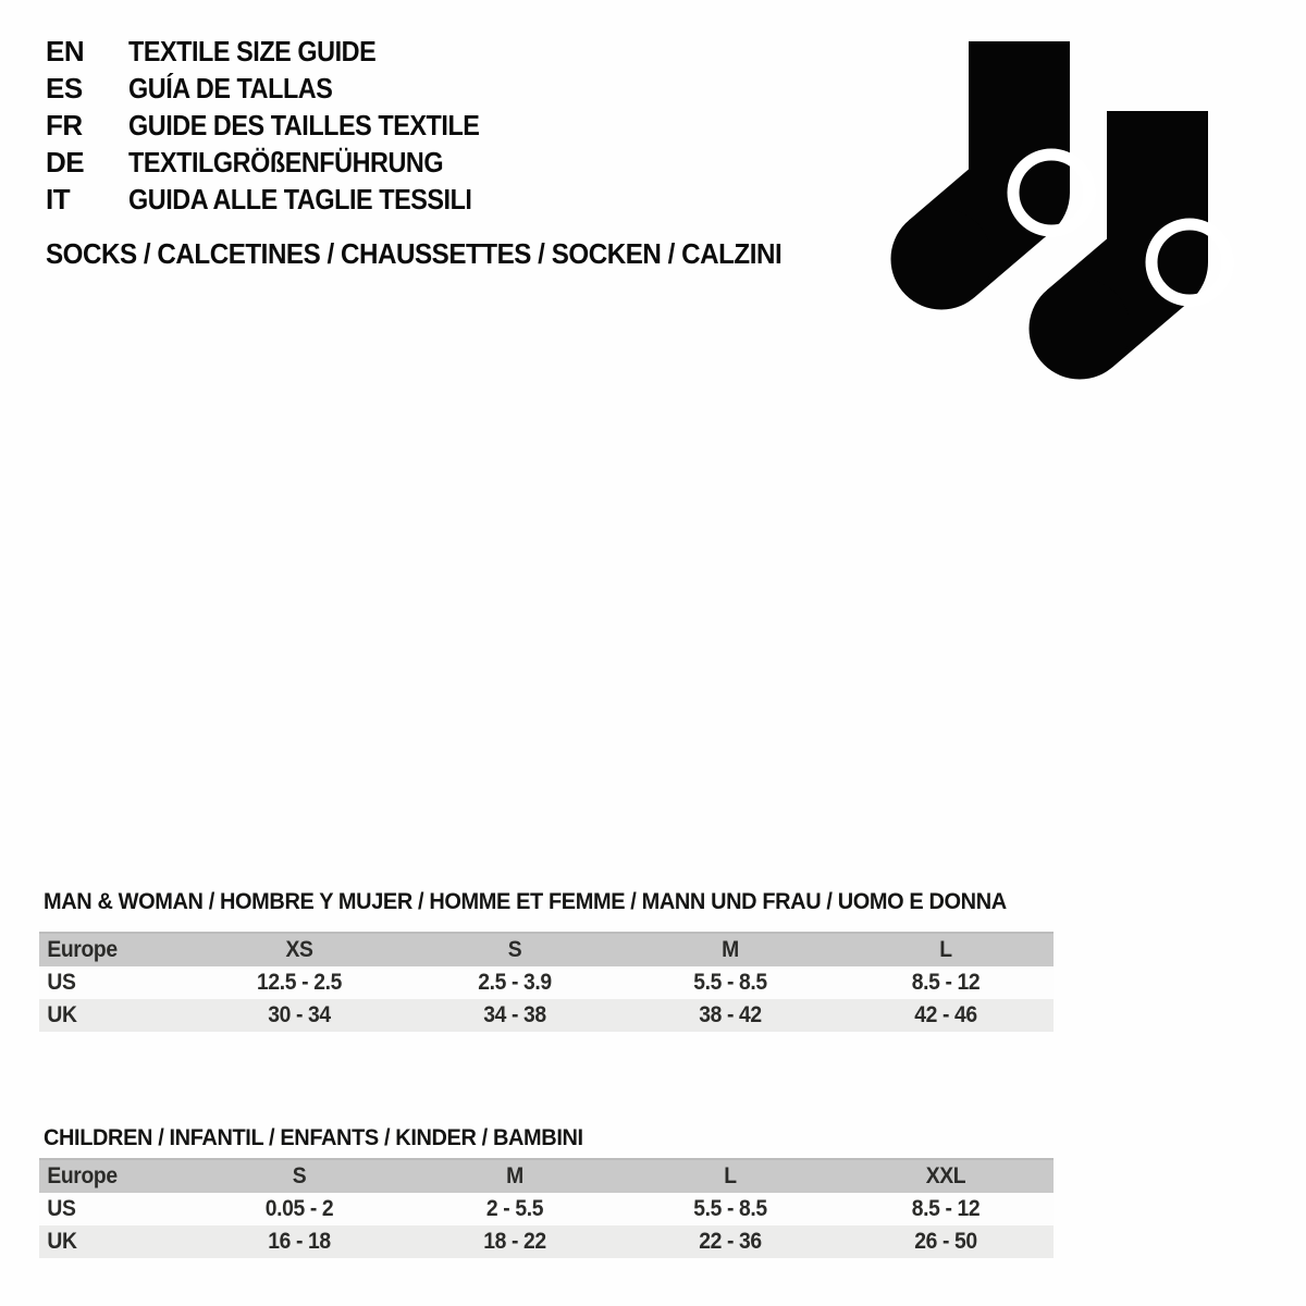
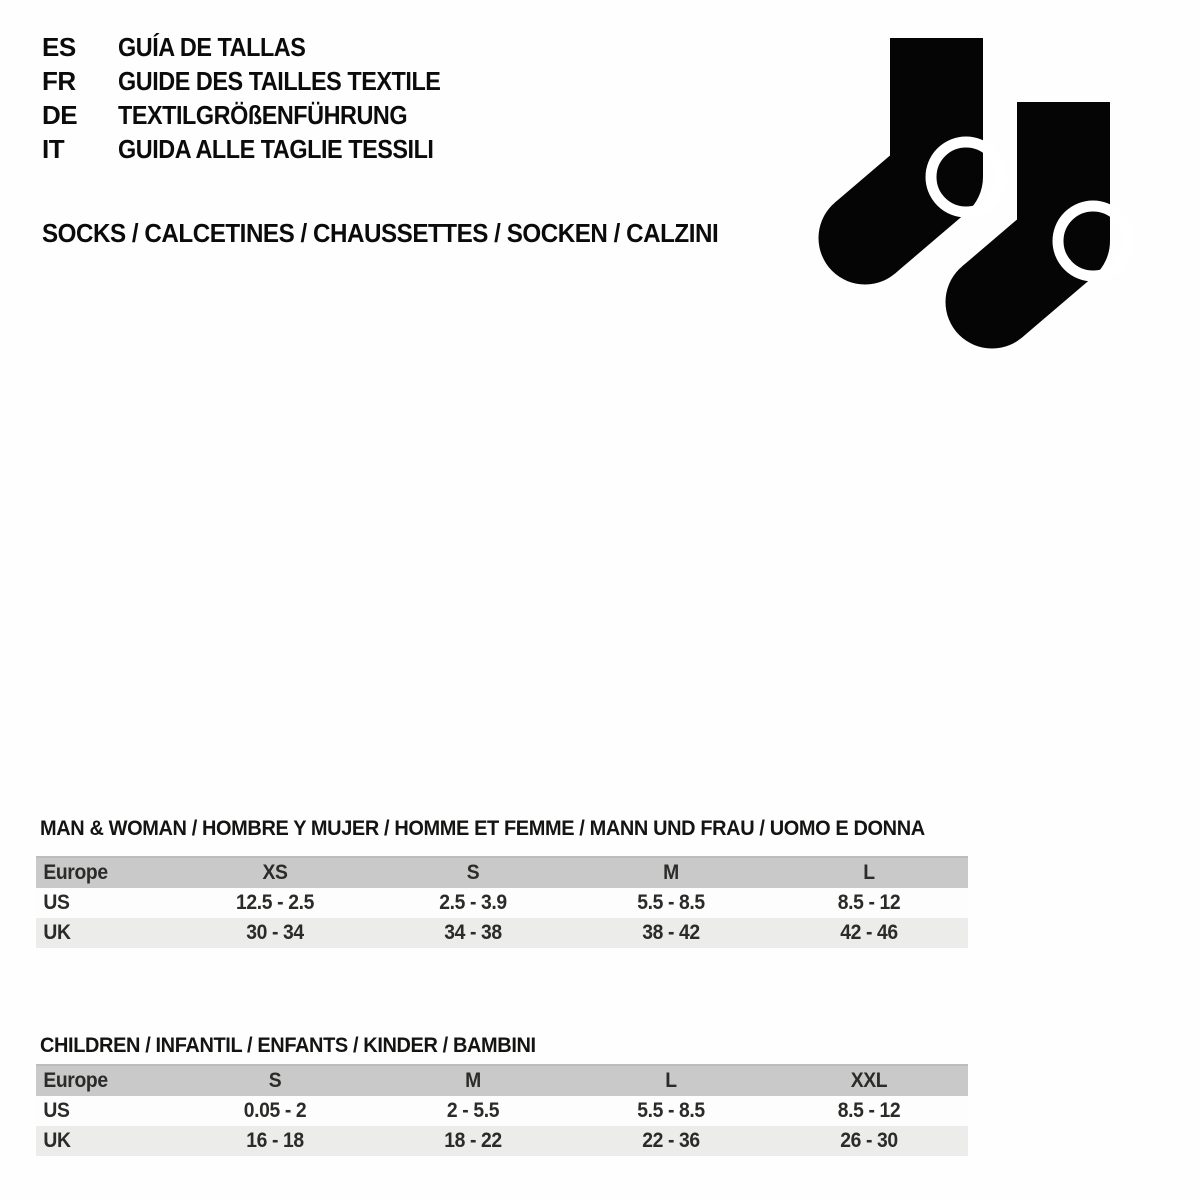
- EN TEXTILE SIZE GUIDE
  ES GUÍA DE TALLAS
  FR GUIDE DES TAILLES TEXTILE
  DE TEXTILGRÖßENFÜHRUNG
  IT GUIDA ALLE TAGLIE TESSILI
  SOCKS / CALCETINES / CHAUSSETTES / SOCKEN / CALZINI
  MAN & WOMAN / HOMBRE Y MUJER / HOMME ET FEMME / MANN UND FRAU / UOMO E DONNA
  Europe
  XS
  S
  M
  L
  US
  12.5 - 2.5
  2.5 - 3.9
  5.5 - 8.5
  8.5 - 12
  UK
  30 - 34
  34 - 38
  38 - 42
  42 - 46
  CHILDREN / INFANTIL / ENFANTS / KINDER / BAMBINI
  Europe
  S
  M
  L
  XXL
  US
  0.05 - 2
  2 - 5.5
  5.5 - 8.5
  8.5 - 12
  UK
  16 - 18
  18 - 22
  22 - 36
- 26 - 50
+ 26 - 30
